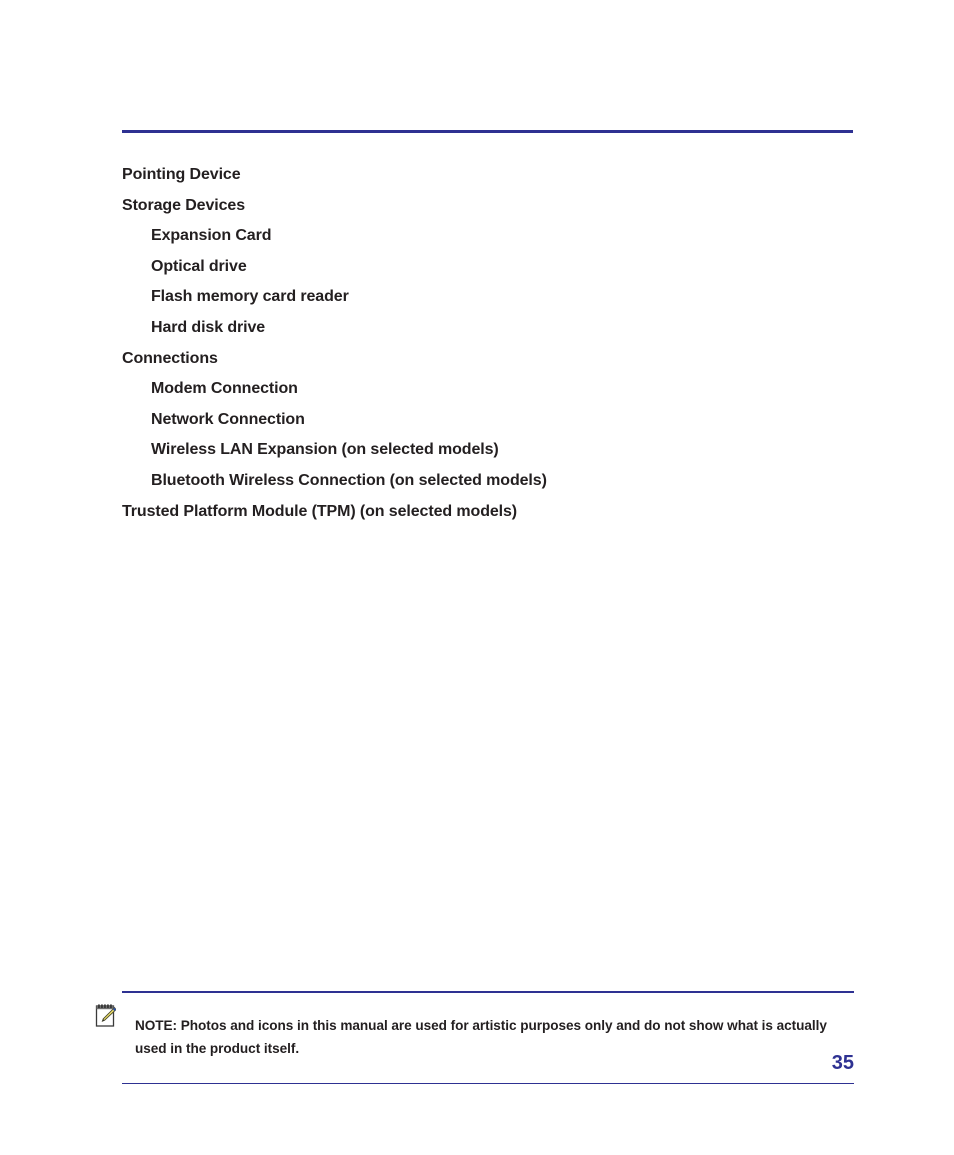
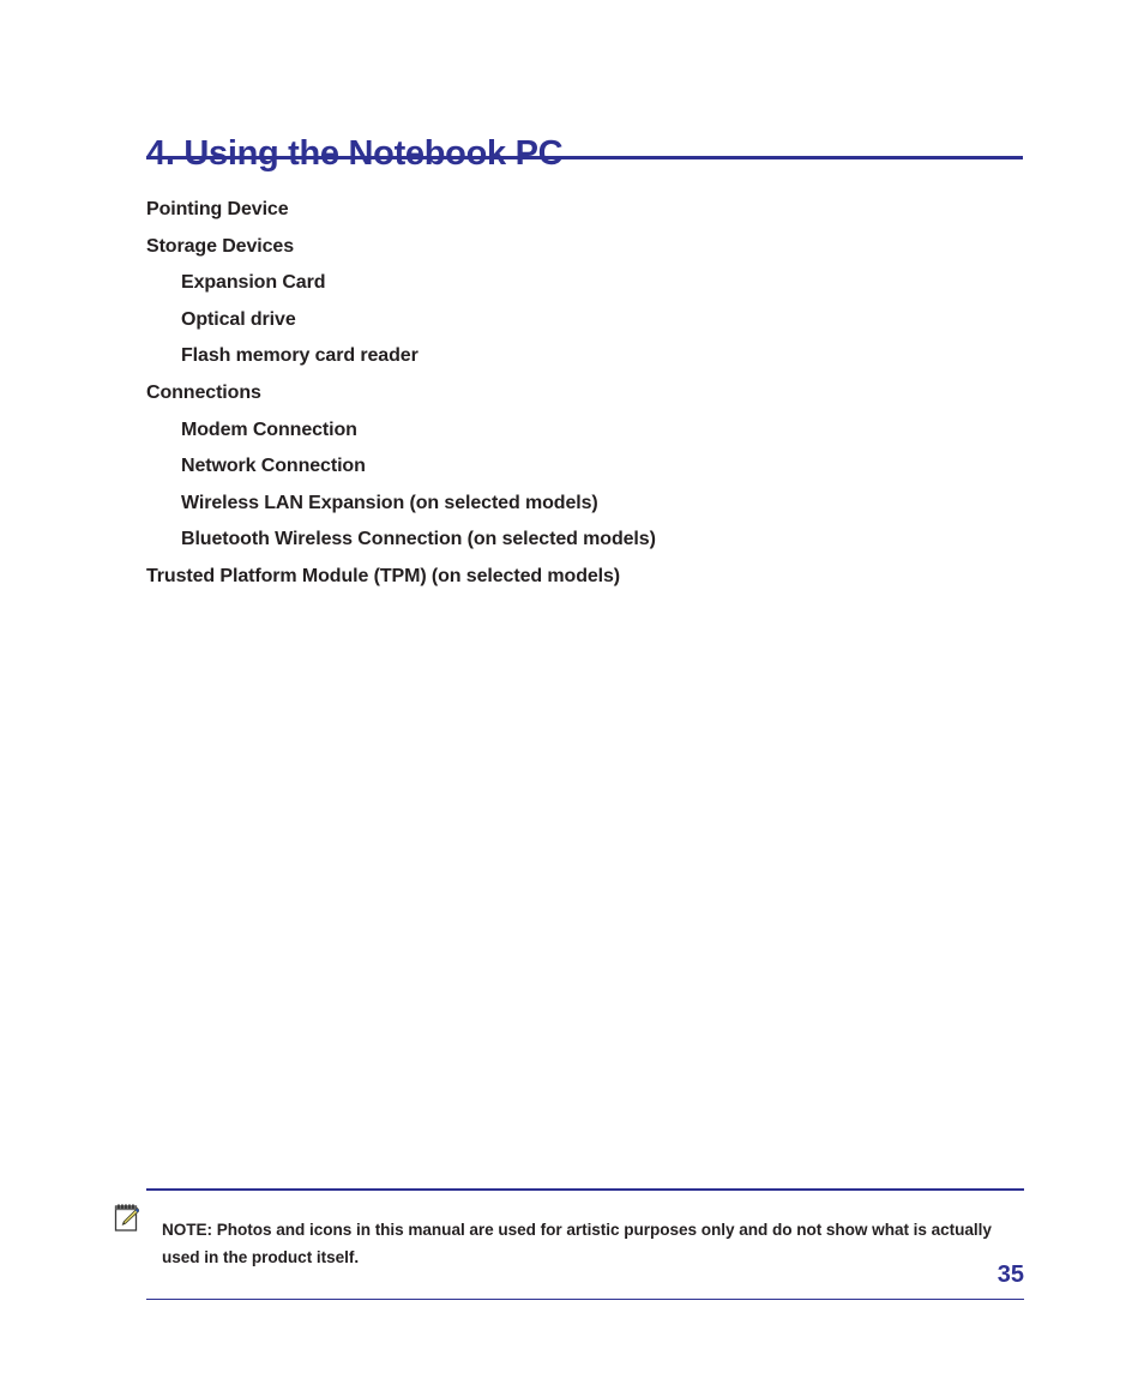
+ 4. Using the Notebook PC
  Pointing Device
  Storage Devices
  Expansion Card
  Optical drive
  Flash memory card reader
- Hard disk drive
  Connections
  Modem Connection
  Network Connection
  Wireless LAN Expansion (on selected models)
  Bluetooth Wireless Connection (on selected models)
  Trusted Platform Module (TPM) (on selected models)
  NOTE: Photos and icons in this manual are used for artistic purposes only and do not show what is actually used in the product itself.
  35
